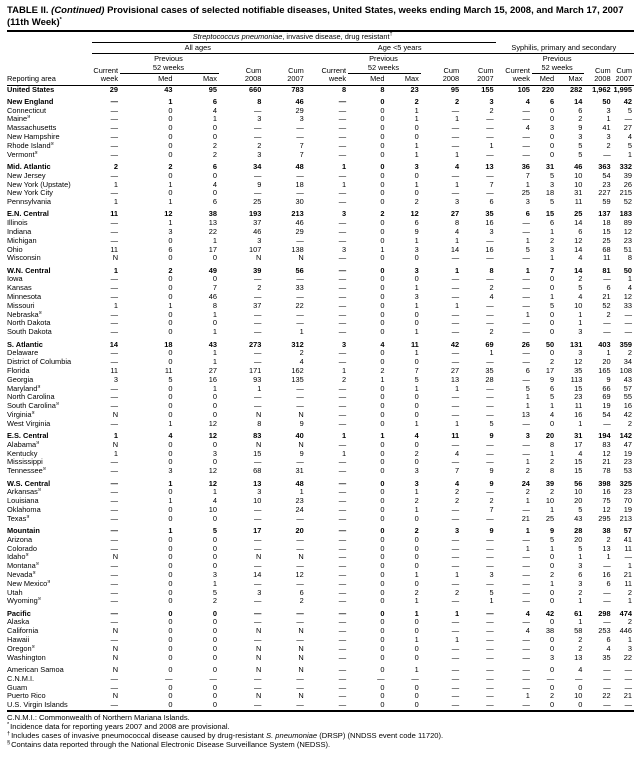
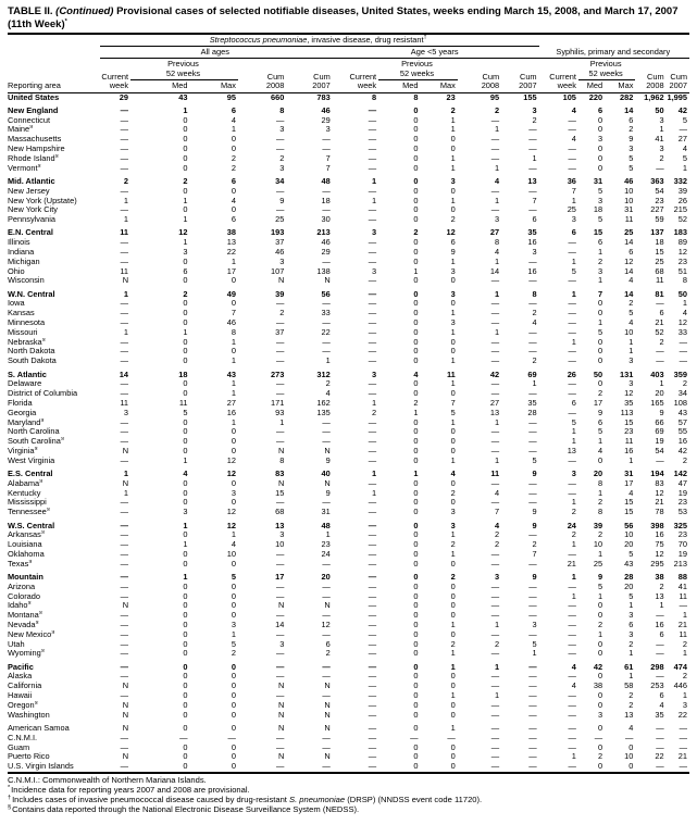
  TABLE II. (Continued) Provisional cases of selected notifiable diseases, United States, weeks ending March 15, 2008, and March 17, 2007 (11th Week)
  	Streptococcus pneumoniae, invasive disease, drug resistant
  	All ages	Age <5 years	Syphilis, primary and secondary
  Reporting area	Current week	Previous 52 weeks	Cum 2008	Cum 2007	Current week	Previous 52 weeks	Cum 2008	Cum 2007	Current week	Previous 52 weeks	Cum 2008	Cum 2007
  Med	Max	Med	Max	Med	Max
  United States	29	43	95	660	783	8	8	23	95	155	105	220	282	1,962	1,995
  New England	—	1	6	8	46	—	0	2	2	3	4	6	14	50	42
  Connecticut	—	0	4	—	29	—	0	1	—	2	—	0	6	3	5
  Maine	—	0	1	3	3	—	0	1	1	—	—	0	2	1	—
  Massachusetts	—	0	0	—	—	—	0	0	—	—	4	3	9	41	27
  New Hampshire	—	0	0	—	—	—	0	0	—	—	—	0	3	3	4
  Rhode Island	—	0	2	2	7	—	0	1	—	1	—	0	5	2	5
  Vermont	—	0	2	3	7	—	0	1	1	—	—	0	5	—	1
  Mid. Atlantic	2	2	6	34	48	1	0	3	4	13	36	31	46	363	332
  New Jersey	—	0	0	—	—	—	0	0	—	—	7	5	10	54	39
  New York (Upstate)	1	1	4	9	18	1	0	1	1	7	1	3	10	23	26
  New York City	—	0	0	—	—	—	0	0	—	—	25	18	31	227	215
  Pennsylvania	1	1	6	25	30	—	0	2	3	6	3	5	11	59	52
  E.N. Central	11	12	38	193	213	3	2	12	27	35	6	15	25	137	183
  Illinois	—	1	13	37	46	—	0	6	8	16	—	6	14	18	89
  Indiana	—	3	22	46	29	—	0	9	4	3	—	1	6	15	12
  Michigan	—	0	1	3	—	—	0	1	1	—	1	2	12	25	23
  Ohio	11	6	17	107	138	3	1	3	14	16	5	3	14	68	51
  Wisconsin	N	0	0	N	N	—	0	0	—	—	—	1	4	11	8
  W.N. Central	1	2	49	39	56	—	0	3	1	8	1	7	14	81	50
  Iowa	—	0	0	—	—	—	0	0	—	—	—	0	2	—	1
  Kansas	—	0	7	2	33	—	0	1	—	2	—	0	5	6	4
  Minnesota	—	0	46	—	—	—	0	3	—	4	—	1	4	21	12
  Missouri	1	1	8	37	22	—	0	1	1	—	—	5	10	52	33
  Nebraska	—	0	1	—	—	—	0	0	—	—	1	0	1	2	—
  North Dakota	—	0	0	—	—	—	0	0	—	—	—	0	1	—	—
  South Dakota	—	0	1	—	1	—	0	1	—	2	—	0	3	—	—
  S. Atlantic	14	18	43	273	312	3	4	11	42	69	26	50	131	403	359
  Delaware	—	0	1	—	2	—	0	1	—	1	—	0	3	1	2
  District of Columbia	—	0	1	—	4	—	0	0	—	—	—	2	12	20	34
  Florida	11	11	27	171	162	1	2	7	27	35	6	17	35	165	108
  Georgia	3	5	16	93	135	2	1	5	13	28	—	9	113	9	43
  Maryland	—	0	1	1	—	—	0	1	1	—	5	6	15	66	57
  North Carolina	—	0	0	—	—	—	0	0	—	—	1	5	23	69	55
  South Carolina	—	0	0	—	—	—	0	0	—	—	1	1	11	19	16
  Virginia	N	0	0	N	N	—	0	0	—	—	13	4	16	54	42
  West Virginia	—	1	12	8	9	—	0	1	1	5	—	0	1	—	2
  E.S. Central	1	4	12	83	40	1	1	4	11	9	3	20	31	194	142
  Alabama	N	0	0	N	N	—	0	0	—	—	—	8	17	83	47
  Kentucky	1	0	3	15	9	1	0	2	4	—	—	1	4	12	19
  Mississippi	—	0	0	—	—	—	0	0	—	—	1	2	15	21	23
  Tennessee	—	3	12	68	31	—	0	3	7	9	2	8	15	78	53
  W.S. Central	—	1	12	13	48	—	0	3	4	9	24	39	56	398	325
  Arkansas	—	0	1	3	1	—	0	1	2	—	2	2	10	16	23
  Louisiana	—	1	4	10	23	—	0	2	2	2	1	10	20	75	70
  Oklahoma	—	0	10	—	24	—	0	1	—	7	—	1	5	12	19
  Texas	—	0	0	—	—	—	0	0	—	—	21	25	43	295	213
- Mountain	—	1	5	17	20	—	0	2	3	9	1	9	28	38	57
+ Mountain	—	1	5	17	20	—	0	2	3	9	1	9	28	38	88
  Arizona	—	0	0	—	—	—	0	0	—	—	—	5	20	2	41
  Colorado	—	0	0	—	—	—	0	0	—	—	1	1	5	13	11
  Idaho	N	0	0	N	N	—	0	0	—	—	—	0	1	1	—
  Montana	—	0	0	—	—	—	0	0	—	—	—	0	3	—	1
  Nevada	—	0	3	14	12	—	0	1	1	3	—	2	6	16	21
  New Mexico	—	0	1	—	—	—	0	0	—	—	—	1	3	6	11
  Utah	—	0	5	3	6	—	0	2	2	5	—	0	2	—	2
  Wyoming	—	0	2	—	2	—	0	1	—	1	—	0	1	—	1
  Pacific	—	0	0	—	—	—	0	1	1	—	4	42	61	298	474
  Alaska	—	0	0	—	—	—	0	0	—	—	—	0	1	—	2
  California	N	0	0	N	N	—	0	0	—	—	4	38	58	253	446
  Hawaii	—	0	0	—	—	—	0	1	1	—	—	0	2	6	1
  Oregon	N	0	0	N	N	—	0	0	—	—	—	0	2	4	3
  Washington	N	0	0	N	N	—	0	0	—	—	—	3	13	35	22
  American Samoa	N	0	0	N	N	—	0	1	—	—	—	0	4	—	—
  C.N.M.I.	—	—	—	—	—	—	—	—	—	—	—	—	—	—	—
  Guam	—	0	0	—	—	—	0	0	—	—	—	0	0	—	—
  Puerto Rico	N	0	0	N	N	—	0	0	—	—	1	2	10	22	21
  U.S. Virgin Islands	—	0	0	—	—	—	0	0	—	—	—	0	0	—	—
  C.N.M.I.: Commonwealth of Northern Mariana Islands.
  Incidence data for reporting years 2007 and 2008 are provisional.
  Includes cases of invasive pneumococcal disease caused by drug-resistant S. pneumoniae (DRSP) (NNDSS event code 11720).
  Contains data reported through the National Electronic Disease Surveillance System (NEDSS).
